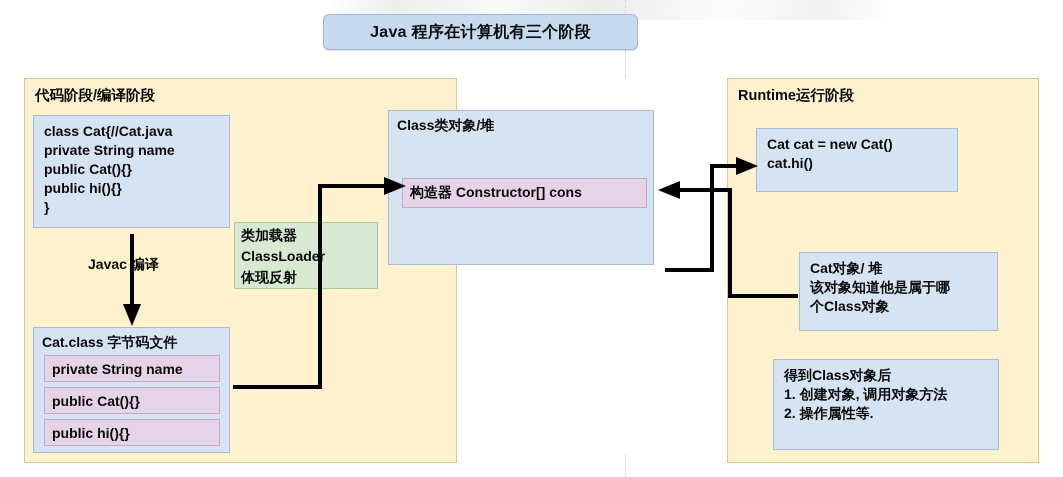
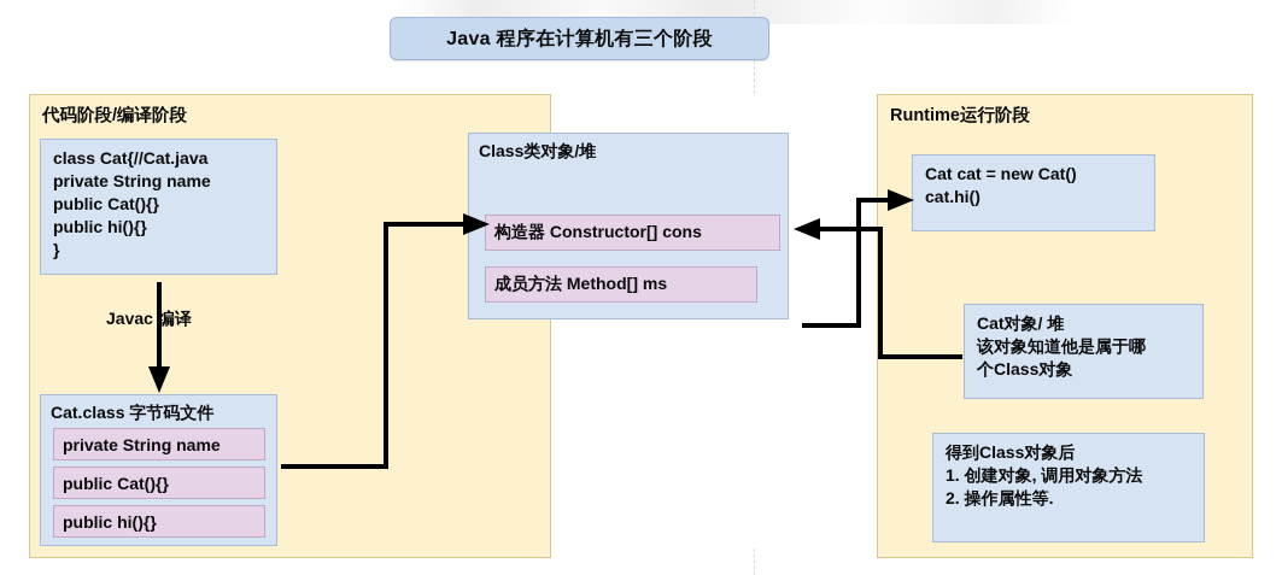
  Java 程序在计算机有三个阶段
  代码阶段/编译阶段
  class Cat{//Cat.java
  private String name
  public Cat(){}
  public hi(){}
  }
  Javac 编译
  Cat.class 字节码文件
  private String name
  public Cat(){}
  public hi(){}
  Class类对象/堆
  构造器 Constructor[] cons
+ 成员方法 Method[] ms
  Runtime运行阶段
  Cat cat = new Cat()
  cat.hi()
  Cat对象/ 堆
  该对象知道他是属于哪
  个Class对象
  得到Class对象后
  1. 创建对象, 调用对象方法
  2. 操作属性等.
- 类加载器
- ClassLoader
- 体现反射
